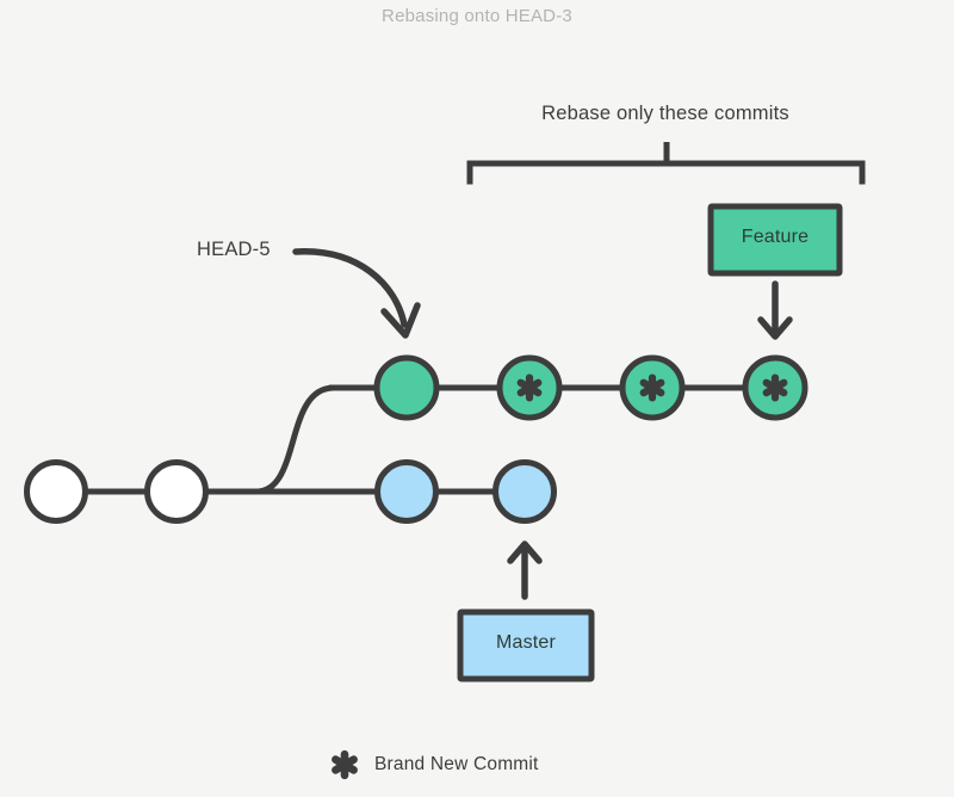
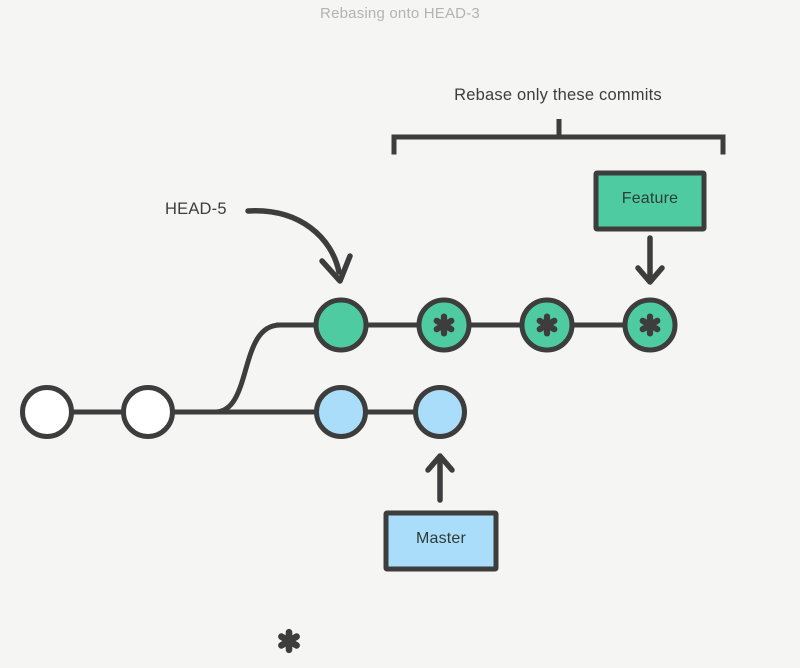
  Rebasing onto HEAD-3
  Rebase only these commits
  HEAD-5
  Feature
  Master
- Brand New Commit
